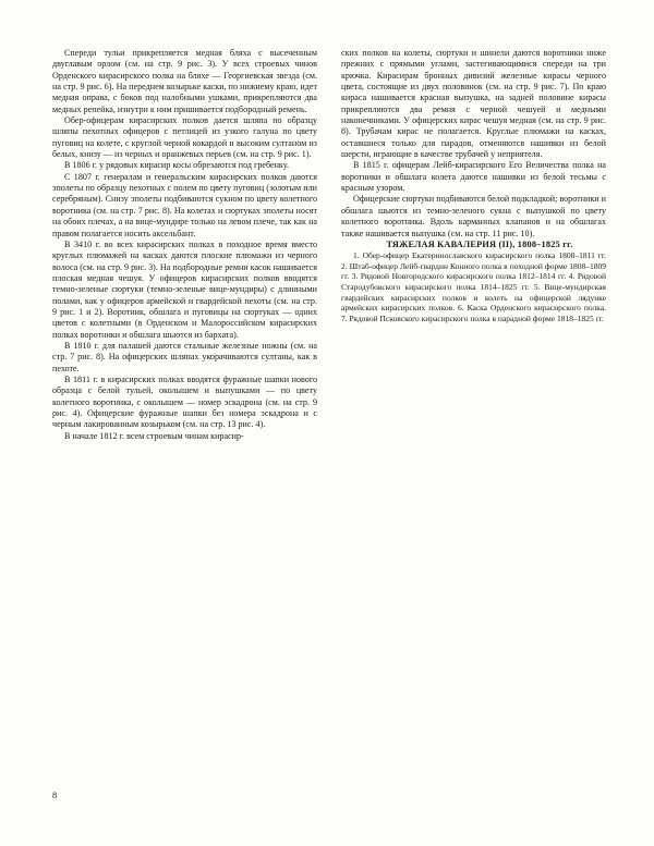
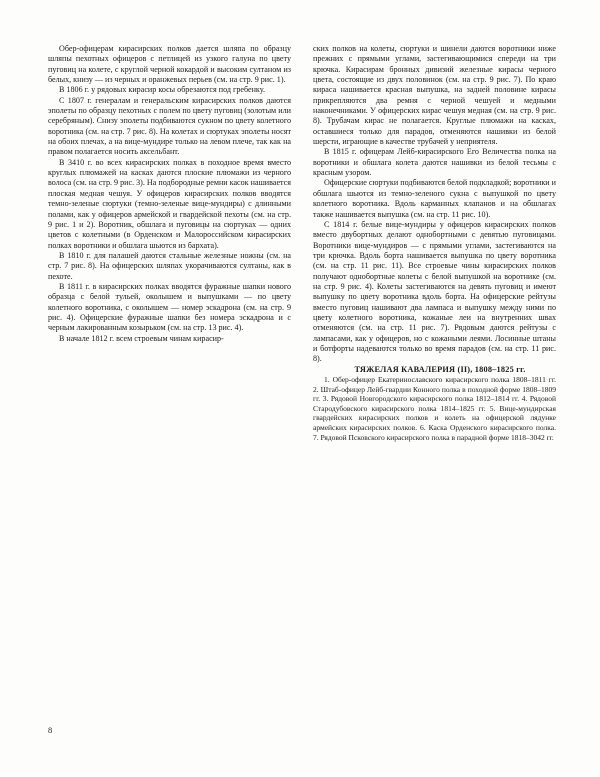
- Спереди тульи прикрепляется медная бляха с высеченным двуглавым орлом (см. на стр. 9 рис. 3). У всех строевых чинов Орденского кирасирского полка на бляхе — Георгиевская звезда (см. на стр. 9 рис. 6). На переднем козырьке каски, по нижнему краю, идет медная оправа, с боков под налобными ушками, прикрепляются два медных репейка, изнутри к ним пришивается подбородный ремень.
  Обер-офицерам кирасирских полков дается шляпа по образцу шляпы пехотных офицеров с петлицей из узкого галуна по цвету пуговиц на колете, с круглой черной кокардой и высоким султаном из белых, книзу — из черных и оранжевых перьев (см. на стр. 9 рис. 1).
  В 1806 г. у рядовых кирасир косы обрезаются под гребенку.
  С 1807 г. генералам и генеральским кирасирских полков даются эполеты по образцу пехотных с полем по цвету пуговиц (золотым или серебряным). Снизу эполеты подбиваются сукном по цвету колетного воротника (см. на стр. 7 рис. 8). На колетах и сюртуках эполеты носят на обоих плечах, а на вице-мундире только на левом плече, так как на правом полагается носить аксельбант.
  В 3410 г. во всех кирасирских полках в походное время вместо круглых плюмажей на касках даются плоские плюмажи из черного волоса (см. на стр. 9 рис. 3). На подбородные ремни касок нашивается плоская медная чешуя. У офицеров кирасирских полков вводятся темно-зеленые сюртуки (темно-зеленые вице-мундиры) с длинными полами, как у офицеров армейской и гвардейской пехоты (см. на стр. 9 рис. 1 и 2). Воротник, обшлага и пуговицы на сюртуках — одних цветов с колетными (в Орденском и Малороссийском кирасирских полках воротники и обшлага шьются из бархата).
  В 1810 г. для палашей даются стальные железные ножны (см. на стр. 7 рис. 8). На офицерских шляпах укорачиваются султаны, как в пехоте.
  В 1811 г. в кирасирских полках вводятся фуражные шапки нового образца с белой тульей, околышем и выпушками — по цвету колетного воротника, с околышем — номер эскадрона (см. на стр. 9 рис. 4). Офицерские фуражные шапки без номера эскадрона и с черным лакированным козырьком (см. на стр. 13 рис. 4).
  В начале 1812 г. всем строевым чинам кирасир-
  ских полков на колеты, сюртуки и шинели даются воротники ниже прежних с прямыми углами, застегивающимися спереди на три крючка. Кирасирам бронных дивизий железные кирасы черного цвета, состоящие из двух половинок (см. на стр. 9 рис. 7). По краю кираса нашивается красная выпушка, на задней половине кирасы прикрепляются два ремня с черной чешуей и медными наконечниками. У офицерских кирас чешуя медная (см. на стр. 9 рис. 8). Трубачам кирас не полагается. Круглые плюмажи на касках, оставшиеся только для парадов, отменяются нашивки из белой шерсти, играющие в качестве трубачей у неприятеля.
  В 1815 г. офицерам Лейб-кирасирского Его Величества полка на воротники и обшлага колета даются нашивки из белой тесьмы с красным узором.
  Офицерские сюртуки подбиваются белой подкладкой; воротники и обшлага шьются из темно-зеленого сукна с выпушкой по цвету колетного воротника. Вдоль карманных клапанов и на обшлагах также нашивается выпушка (см. на стр. 11 рис. 10).
+ С 1814 г. белые вице-мундиры у офицеров кирасирских полков вместо двубортных делают однобортными с девятью пуговицами. Воротники вице-мундиров — с прямыми углами, застегиваются на три крючка. Вдоль борта нашивается выпушка по цвету воротника (см. на стр. 11 рис. 11). Все строевые чины кирасирских полков получают однобортные колеты с белой выпушкой на воротнике (см. на стр. 9 рис. 4). Колеты застегиваются на девять пуговиц и имеют выпушку по цвету воротника вдоль борта. На офицерские рейтузы вместо пуговиц нашивают два лампаса и выпушку между ними по цвету колетного воротника, кожаные леи на внутренних швах отменяются (см. на стр. 11 рис. 7). Рядовым даются рейтузы с лампасами, как у офицеров, но с кожаными леями. Лосинные штаны и ботфорты надеваются только во время парадов (см. на стр. 11 рис. 8).
  ТЯЖЕЛАЯ КАВАЛЕРИЯ (II), 1808–1825 гг.
- 1. Обер-офицер Екатеринославского кирасирского полка 1808–1811 гг. 2. Штаб-офицер Лейб-гвардии Конного полка в походной форме 1808–1809 гг. 3. Рядовой Новгородского кирасирского полка 1812–1814 гг. 4. Рядовой Стародубовского кирасирского полка 1814–1825 гг. 5. Вице-мундирская гвардейских кирасирских полков и колеть на офицерской лядунке армейских кирасирских полков. 6. Каска Орденского кирасирского полка. 7. Рядовой Псковского кирасирского полка в парадной форме 1818–1825 гг.
+ 1. Обер-офицер Екатеринославского кирасирского полка 1808–1811 гг. 2. Штаб-офицер Лейб-гвардии Конного полка в походной форме 1808–1809 гг. 3. Рядовой Новгородского кирасирского полка 1812–1814 гг. 4. Рядовой Стародубовского кирасирского полка 1814–1825 гг. 5. Вице-мундирская гвардейских кирасирских полков и колеть на офицерской лядунке армейских кирасирских полков. 6. Каска Орденского кирасирского полка. 7. Рядовой Псковского кирасирского полка в парадной форме 1818–3042 гг.
  8
